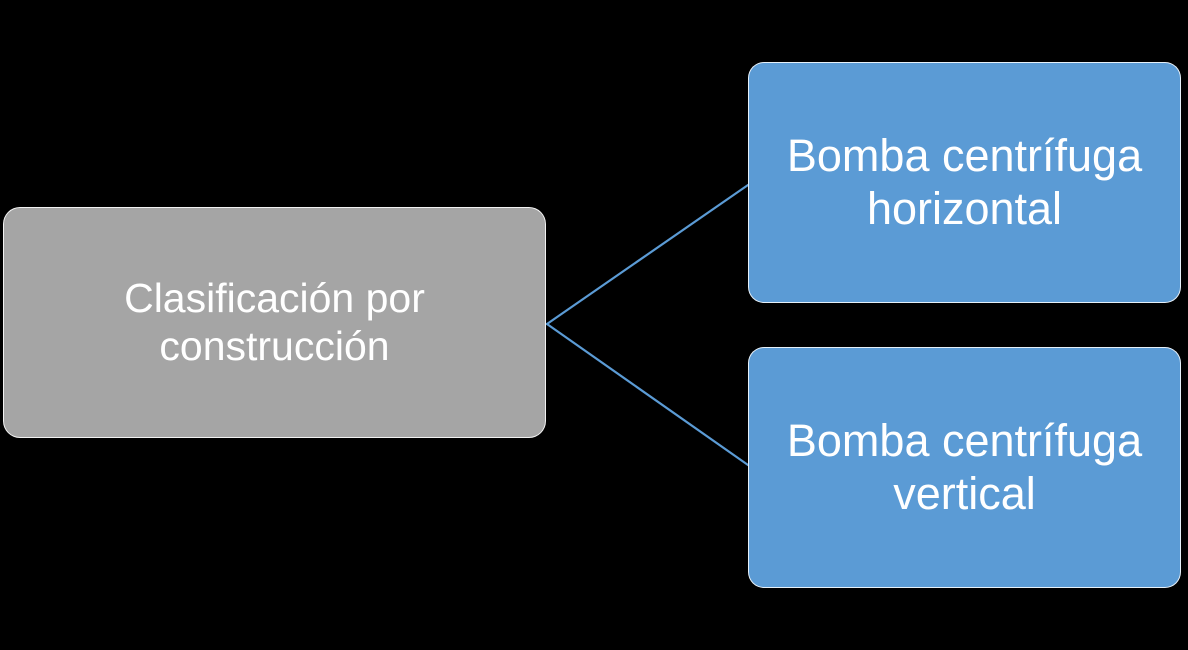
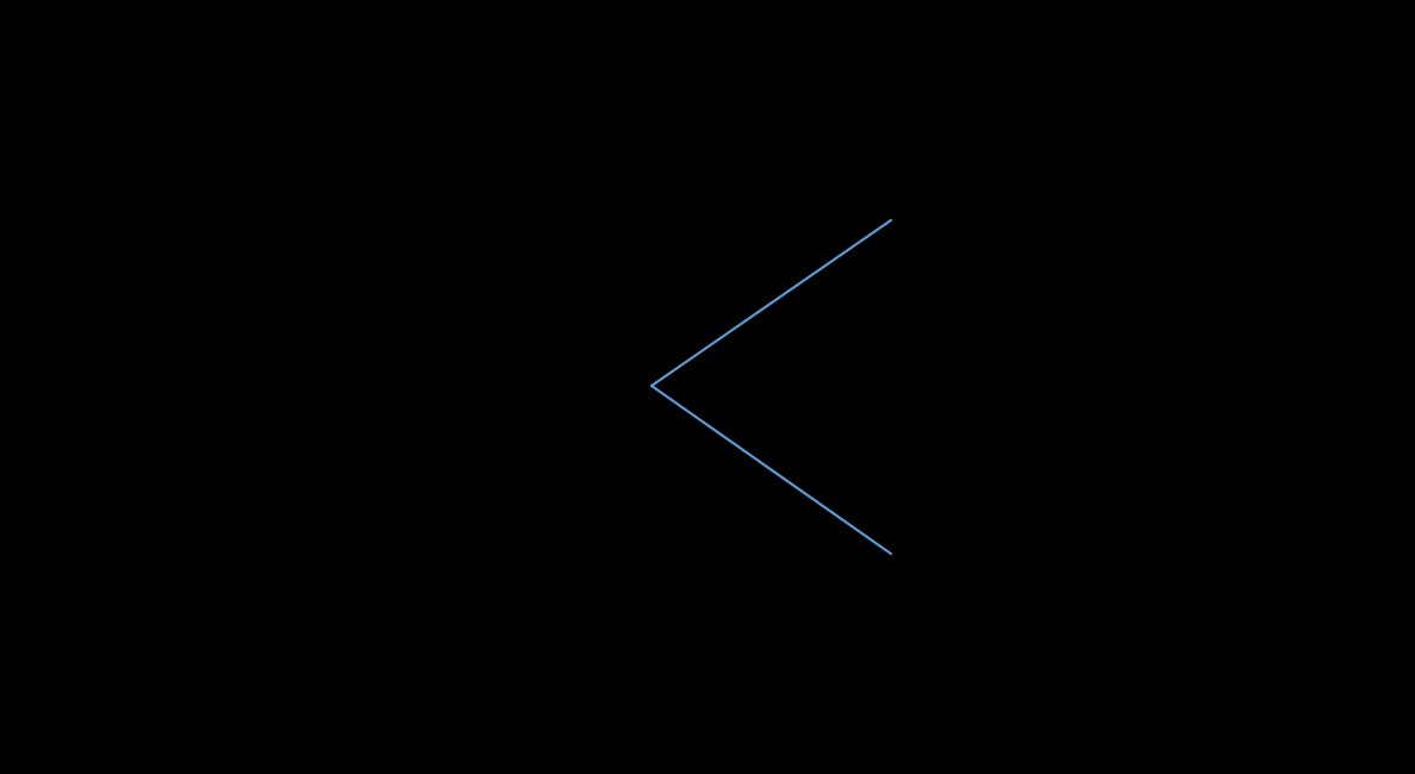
- Clasificación por construcción
- Bomba centrífuga horizontal
- Bomba centrífuga vertical
